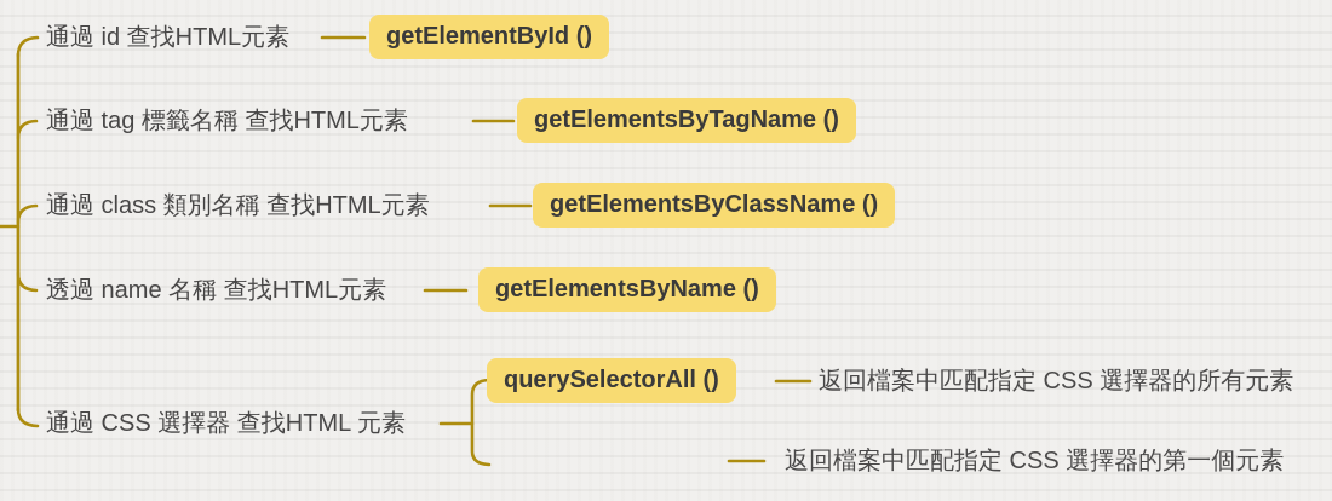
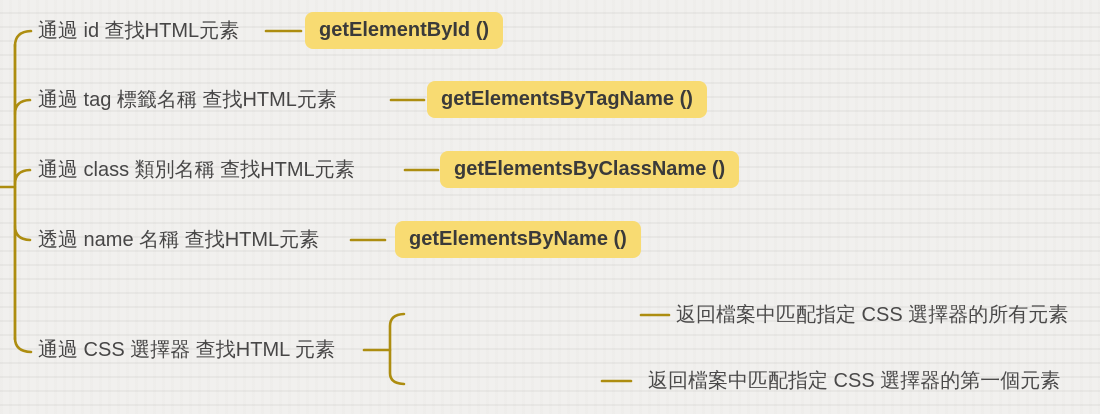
  通過 id 查找HTML元素
  getElementById ()
  通過 tag 標籤名稱 查找HTML元素
  getElementsByTagName ()
  通過 class 類別名稱 查找HTML元素
  getElementsByClassName ()
  透過 name 名稱 查找HTML元素
  getElementsByName ()
  通過 CSS 選擇器 查找HTML 元素
- querySelectorAll ()
  返回檔案中匹配指定 CSS 選擇器的所有元素
  返回檔案中匹配指定 CSS 選擇器的第一個元素
